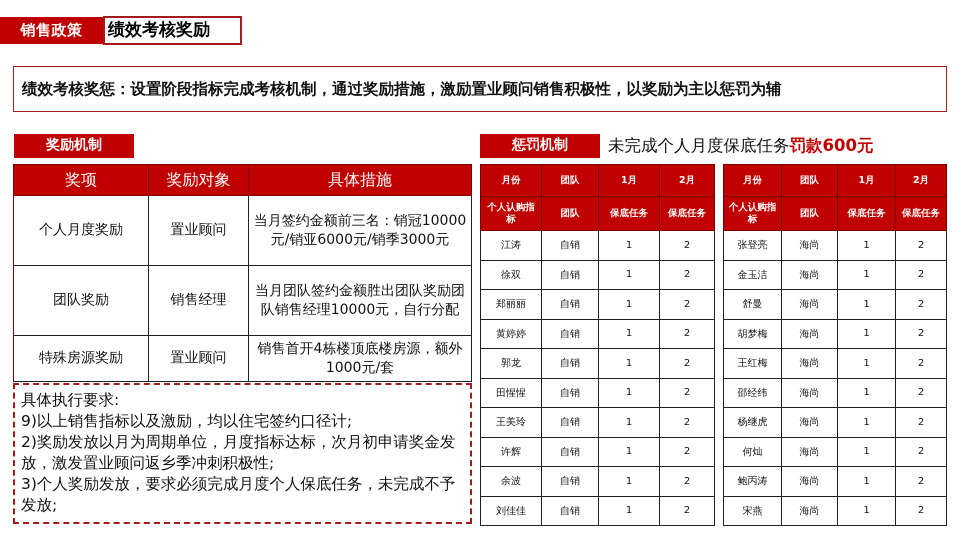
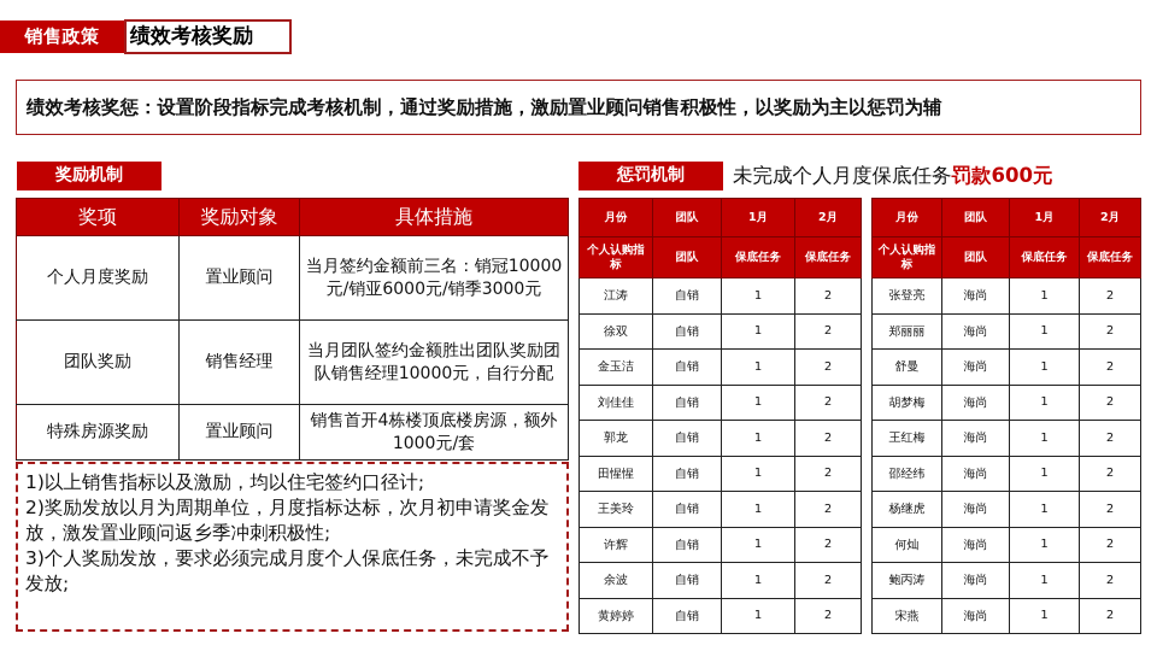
  销售政策
  绩效考核奖励
  绩效考核奖惩：设置阶段指标完成考核机制，通过奖励措施，激励置业顾问销售积极性，以奖励为主以惩罚为辅
  奖励机制
  奖项	奖励对象	具体措施
  个人月度奖励	置业顾问	当月签约金额前三名：销冠10000元/销亚6000元/销季3000元
  团队奖励	销售经理	当月团队签约金额胜出团队奖励团队销售经理10000元，自行分配
  特殊房源奖励	置业顾问	销售首开4栋楼顶底楼房源，额外1000元/套
- 具体执行要求:
- 9)以上销售指标以及激励，均以住宅签约口径计;
+ 1)以上销售指标以及激励，均以住宅签约口径计;
  2)奖励发放以月为周期单位，月度指标达标，次月初申请奖金发放，激发置业顾问返乡季冲刺积极性;
  3)个人奖励发放，要求必须完成月度个人保底任务，未完成不予发放;
  惩罚机制
  未完成个人月度保底任务
  罚款600元
  月份	团队	1月	2月
  个人认购指标	团队	保底任务	保底任务
  江涛	自销	1	2
  徐双	自销	1	2
- 郑丽丽	自销	1	2
+ 金玉洁	自销	1	2
- 黄婷婷	自销	1	2
+ 刘佳佳	自销	1	2
  郭龙	自销	1	2
  田惺惺	自销	1	2
  王美玲	自销	1	2
  许辉	自销	1	2
  余波	自销	1	2
- 刘佳佳	自销	1	2
+ 黄婷婷	自销	1	2
  月份	团队	1月	2月
  个人认购指标	团队	保底任务	保底任务
  张登亮	海尚	1	2
- 金玉洁	海尚	1	2
+ 郑丽丽	海尚	1	2
  舒曼	海尚	1	2
  胡梦梅	海尚	1	2
  王红梅	海尚	1	2
  邵经纬	海尚	1	2
  杨继虎	海尚	1	2
  何灿	海尚	1	2
  鲍丙涛	海尚	1	2
  宋燕	海尚	1	2
